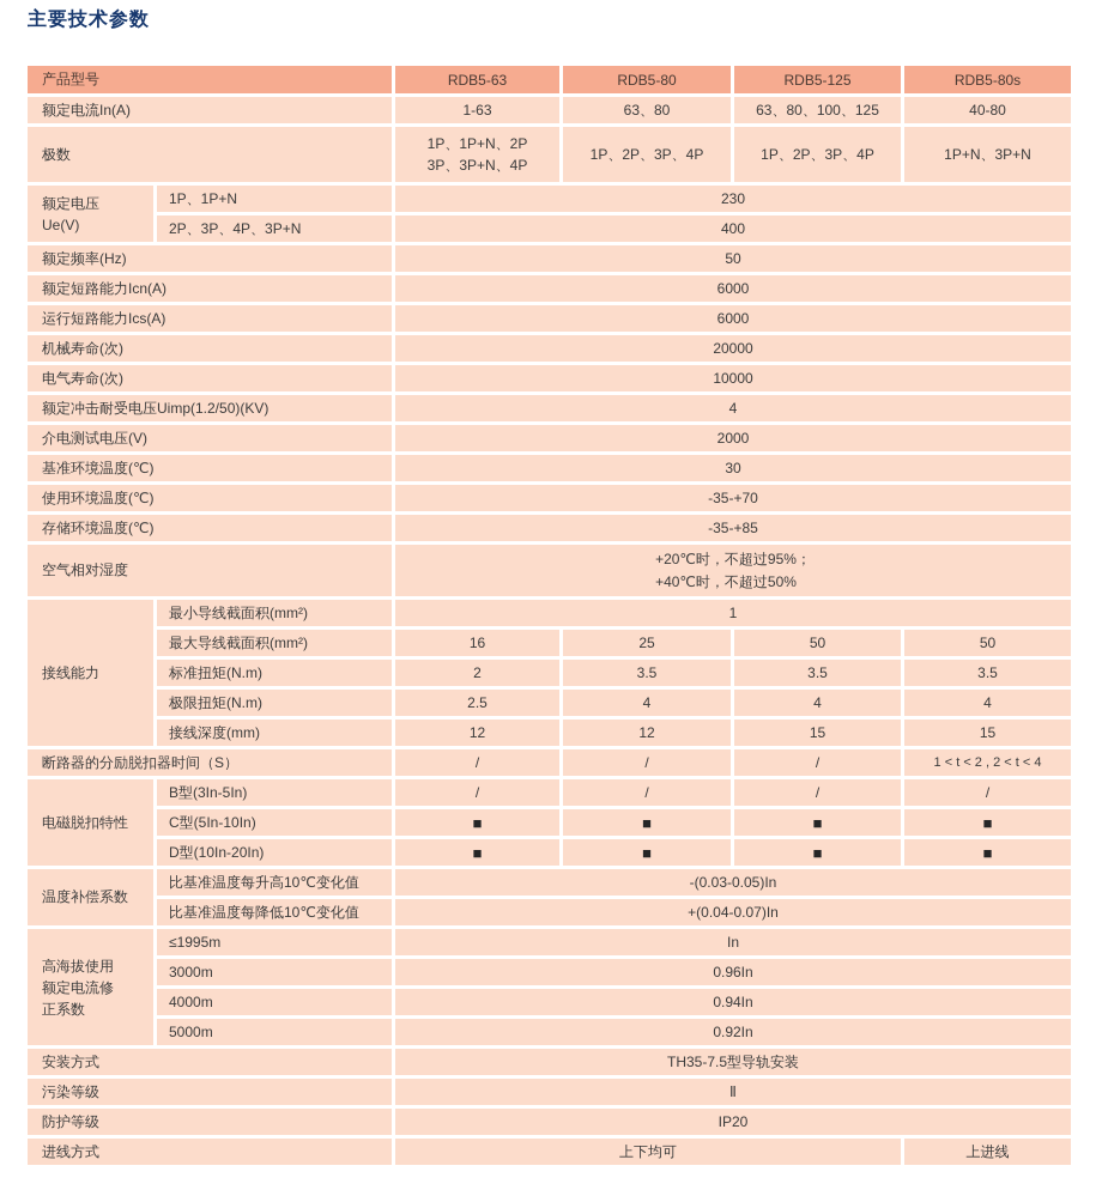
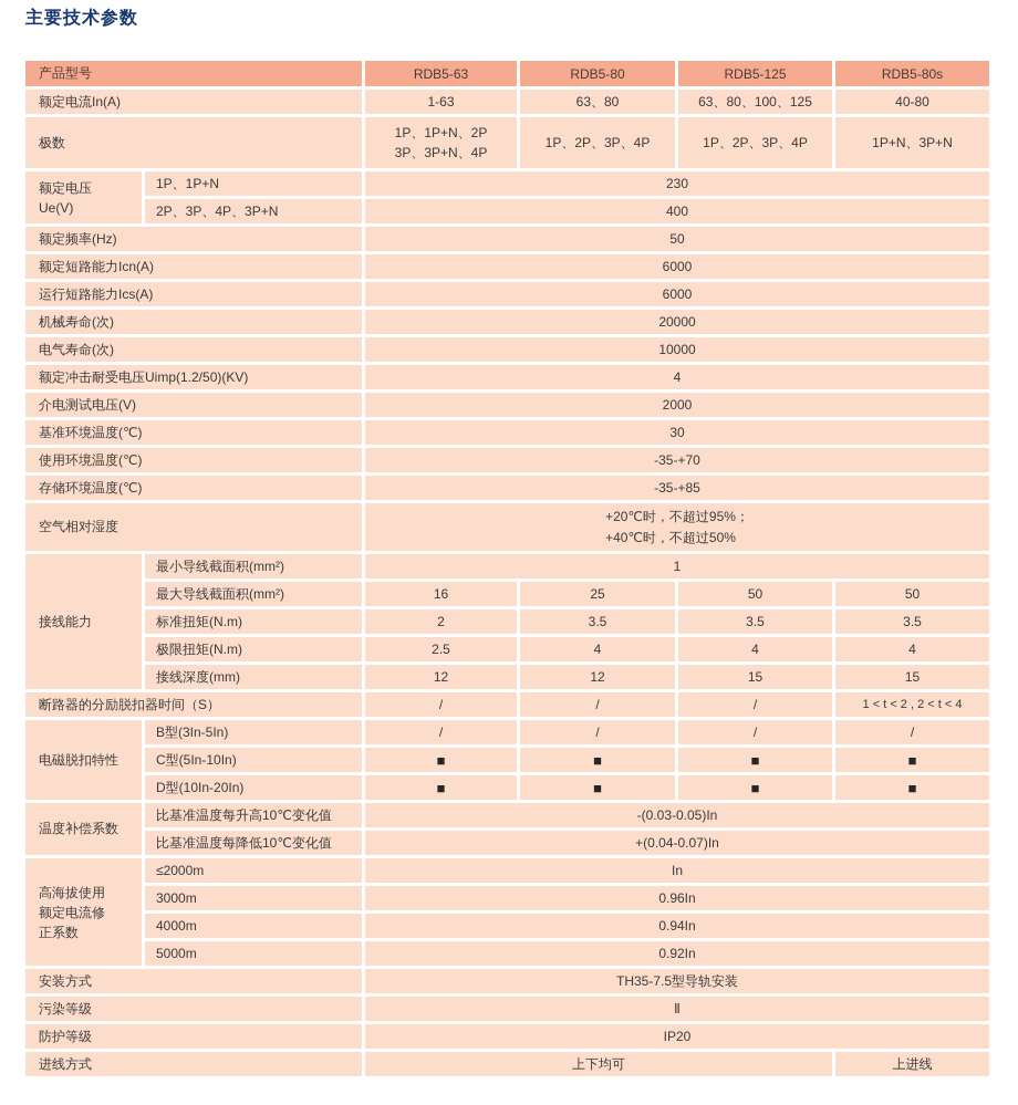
  主要技术参数
  产品型号	RDB5-63	RDB5-80	RDB5-125	RDB5-80s
  额定电流In(A)	1-63	63、80	63、80、100、125	40-80
  极数	1P、1P+N、2P 3P、3P+N、4P	1P、2P、3P、4P	1P、2P、3P、4P	1P+N、3P+N
  额定电压 Ue(V)	1P、1P+N	230
  2P、3P、4P、3P+N	400
  额定频率(Hz)	50
  额定短路能力Icn(A)	6000
  运行短路能力Ics(A)	6000
  机械寿命(次)	20000
  电气寿命(次)	10000
  额定冲击耐受电压Uimp(1.2/50)(KV)	4
  介电测试电压(V)	2000
  基准环境温度(℃)	30
  使用环境温度(℃)	-35-+70
  存储环境温度(℃)	-35-+85
  空气相对湿度	+20℃时，不超过95%； +40℃时，不超过50%
  接线能力	最小导线截面积(mm²)	1
  最大导线截面积(mm²)	16	25	50	50
  标准扭矩(N.m)	2	3.5	3.5	3.5
  极限扭矩(N.m)	2.5	4	4	4
  接线深度(mm)	12	12	15	15
  断路器的分励脱扣器时间（S）	/	/	/	1 < t < 2 , 2 < t < 4
  电磁脱扣特性	B型(3In-5In)	/	/	/	/
  C型(5In-10In)	■	■	■	■
  D型(10In-20In)	■	■	■	■
  温度补偿系数	比基准温度每升高10℃变化值	-(0.03-0.05)In
  比基准温度每降低10℃变化值	+(0.04-0.07)In
- 高海拔使用 额定电流修 正系数	≤1995m	In
+ 高海拔使用 额定电流修 正系数	≤2000m	In
  3000m	0.96In
  4000m	0.94In
  5000m	0.92In
  安装方式	TH35-7.5型导轨安装
  污染等级	Ⅱ
  防护等级	IP20
  进线方式	上下均可	上进线
